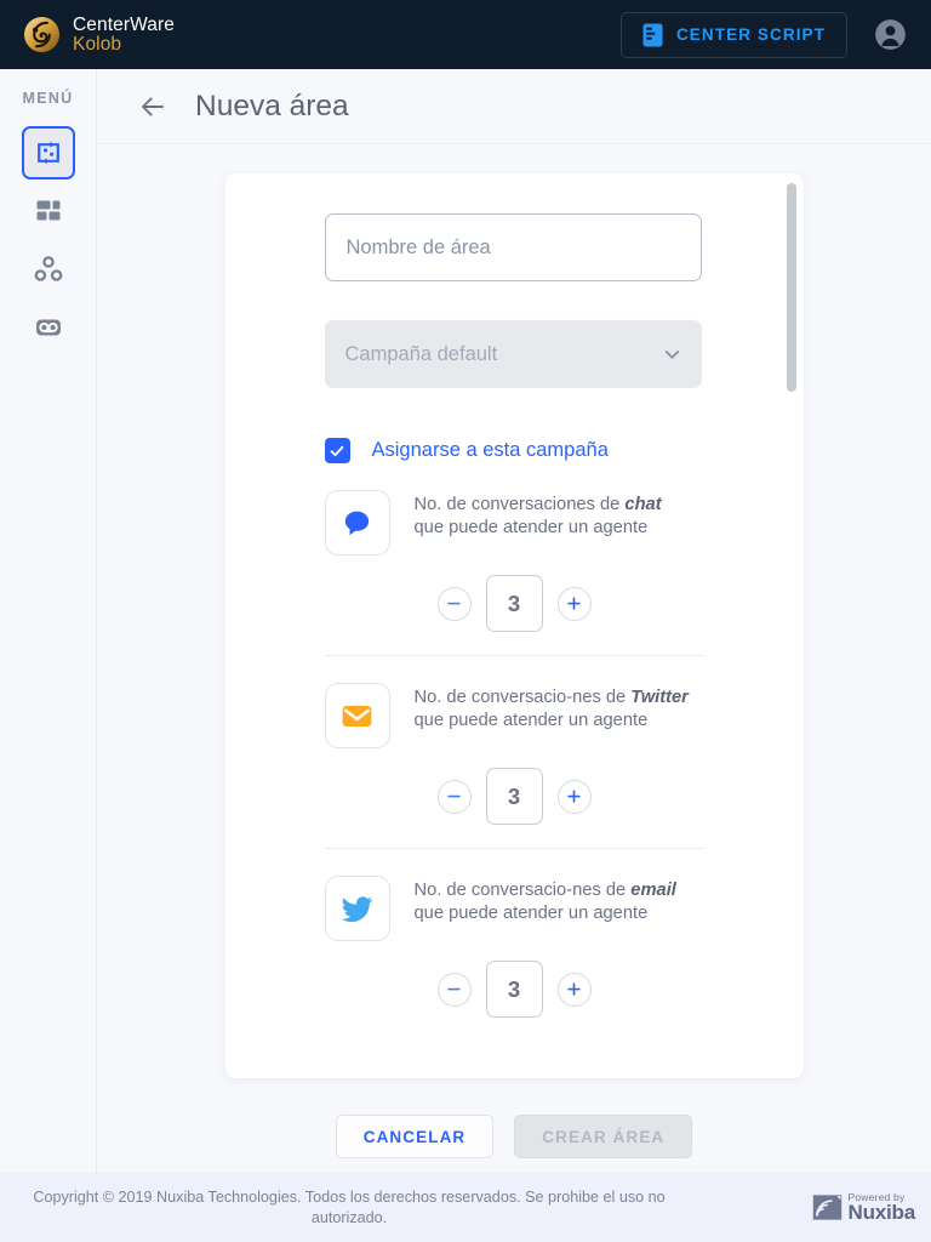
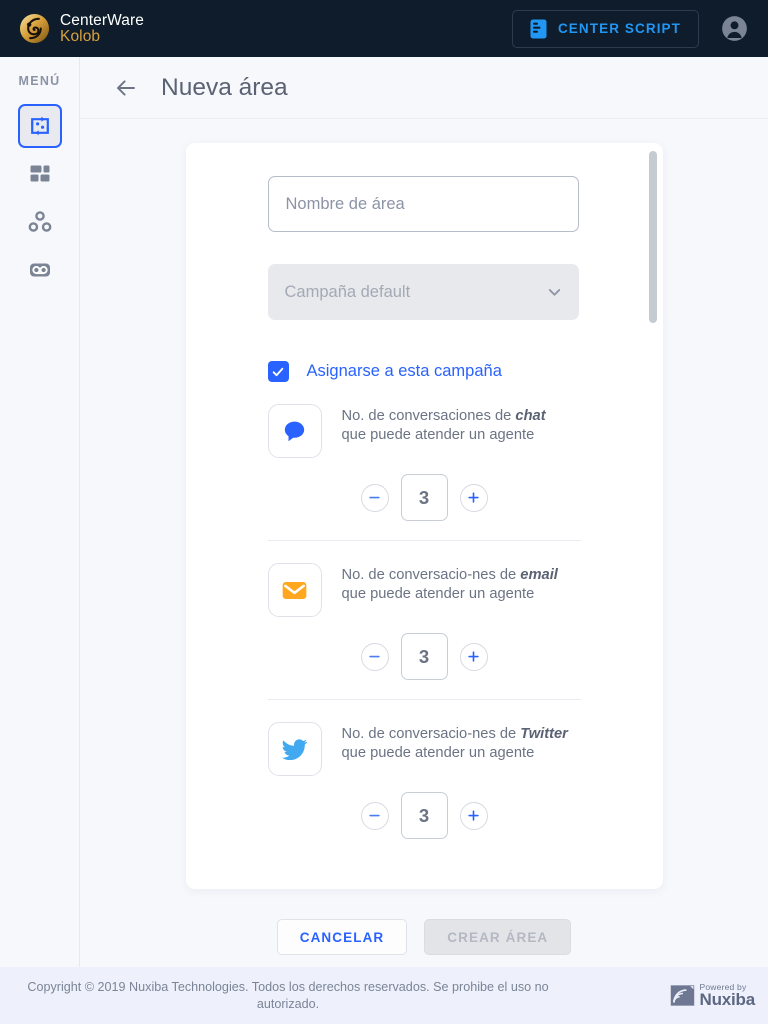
  CenterWare
  Kolob
  CENTER SCRIPT
  MENÚ
  Nueva área
  Nombre de área
  Campaña default
  Asignarse a esta campaña
  No. de conversaciones de chat
  que puede atender un agente
  3
- No. de conversacio-nes de Twitter
+ No. de conversacio-nes de email
  que puede atender un agente
  3
- No. de conversacio-nes de email
+ No. de conversacio-nes de Twitter
  que puede atender un agente
  3
  CANCELAR
  CREAR ÁREA
  Copyright © 2019 Nuxiba Technologies. Todos los derechos reservados. Se prohibe el uso no autorizado.
  Powered by
  Nuxiba
